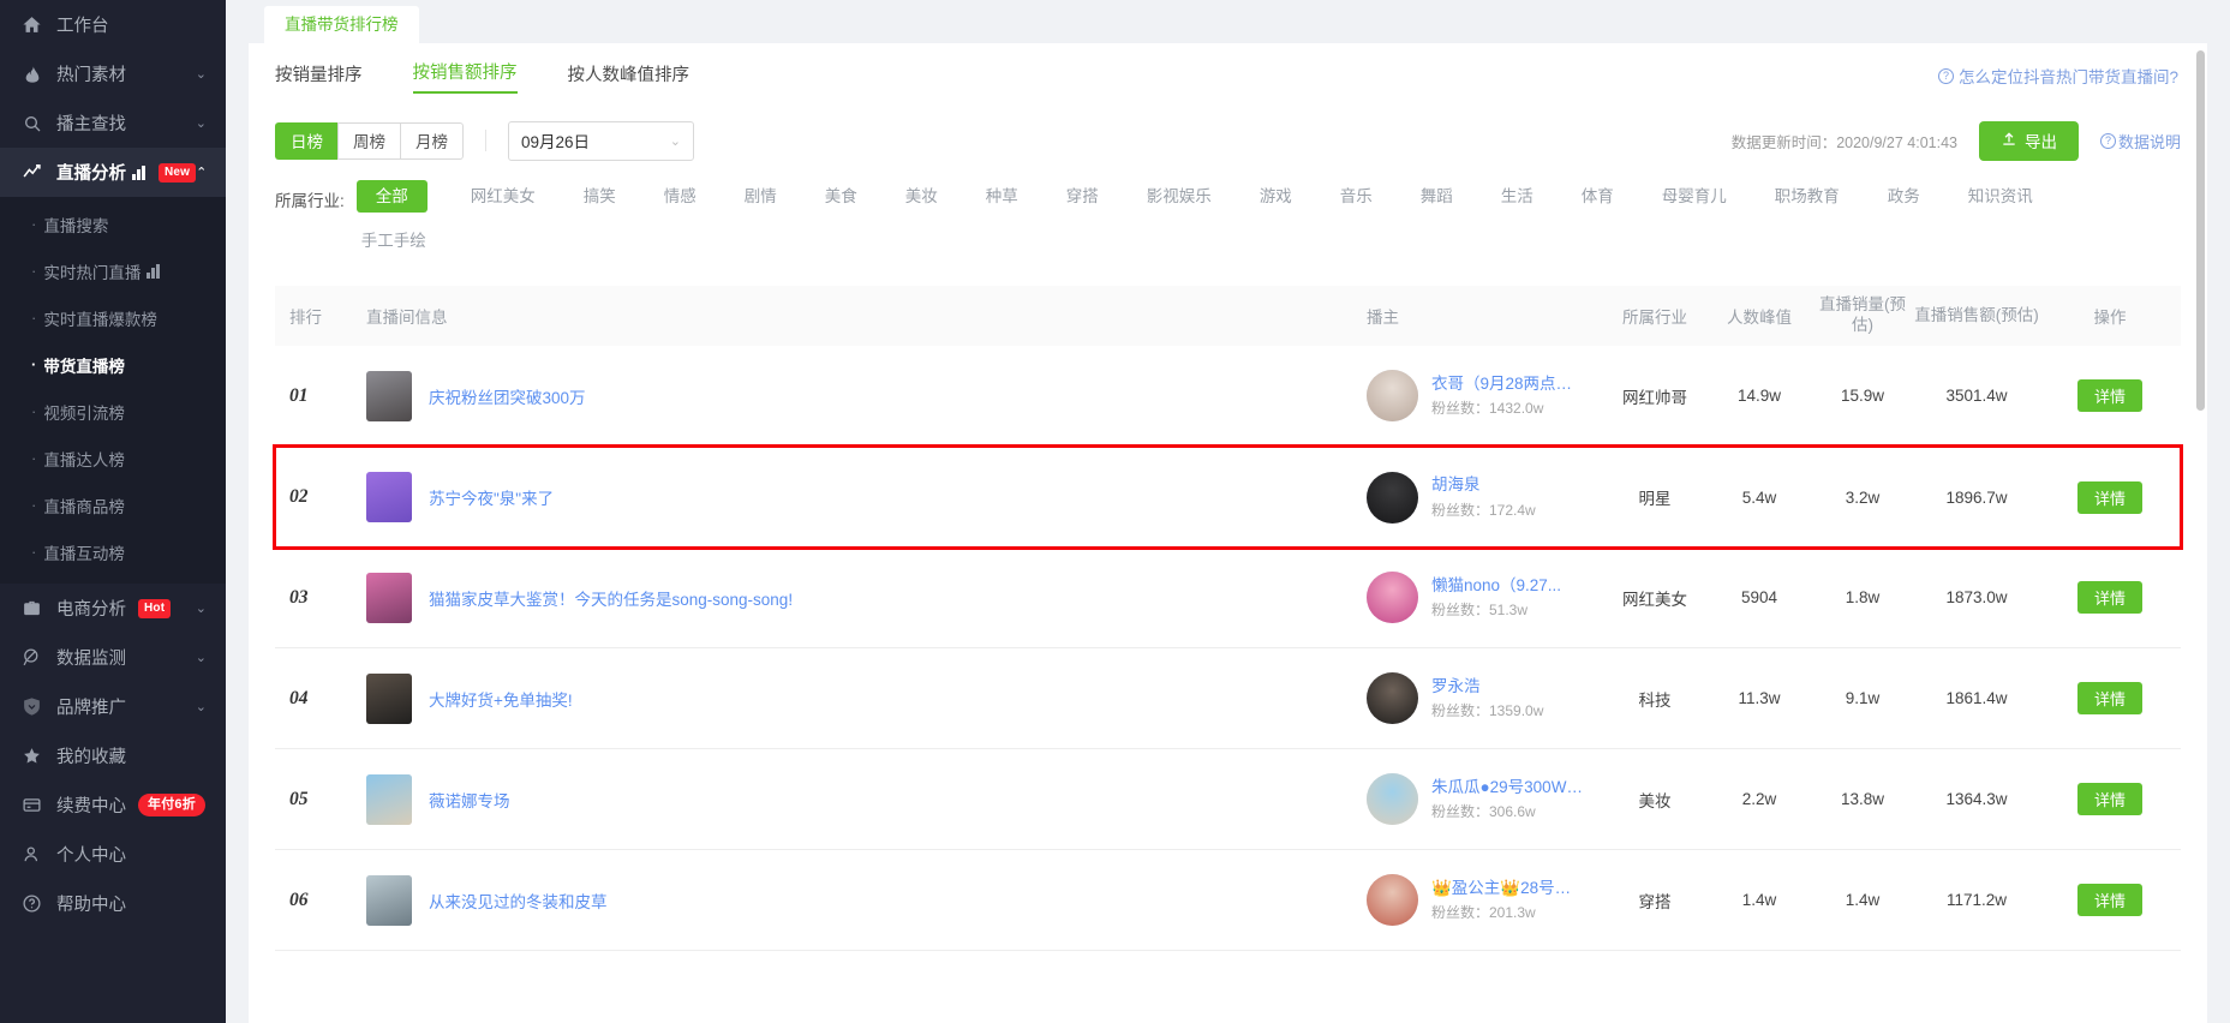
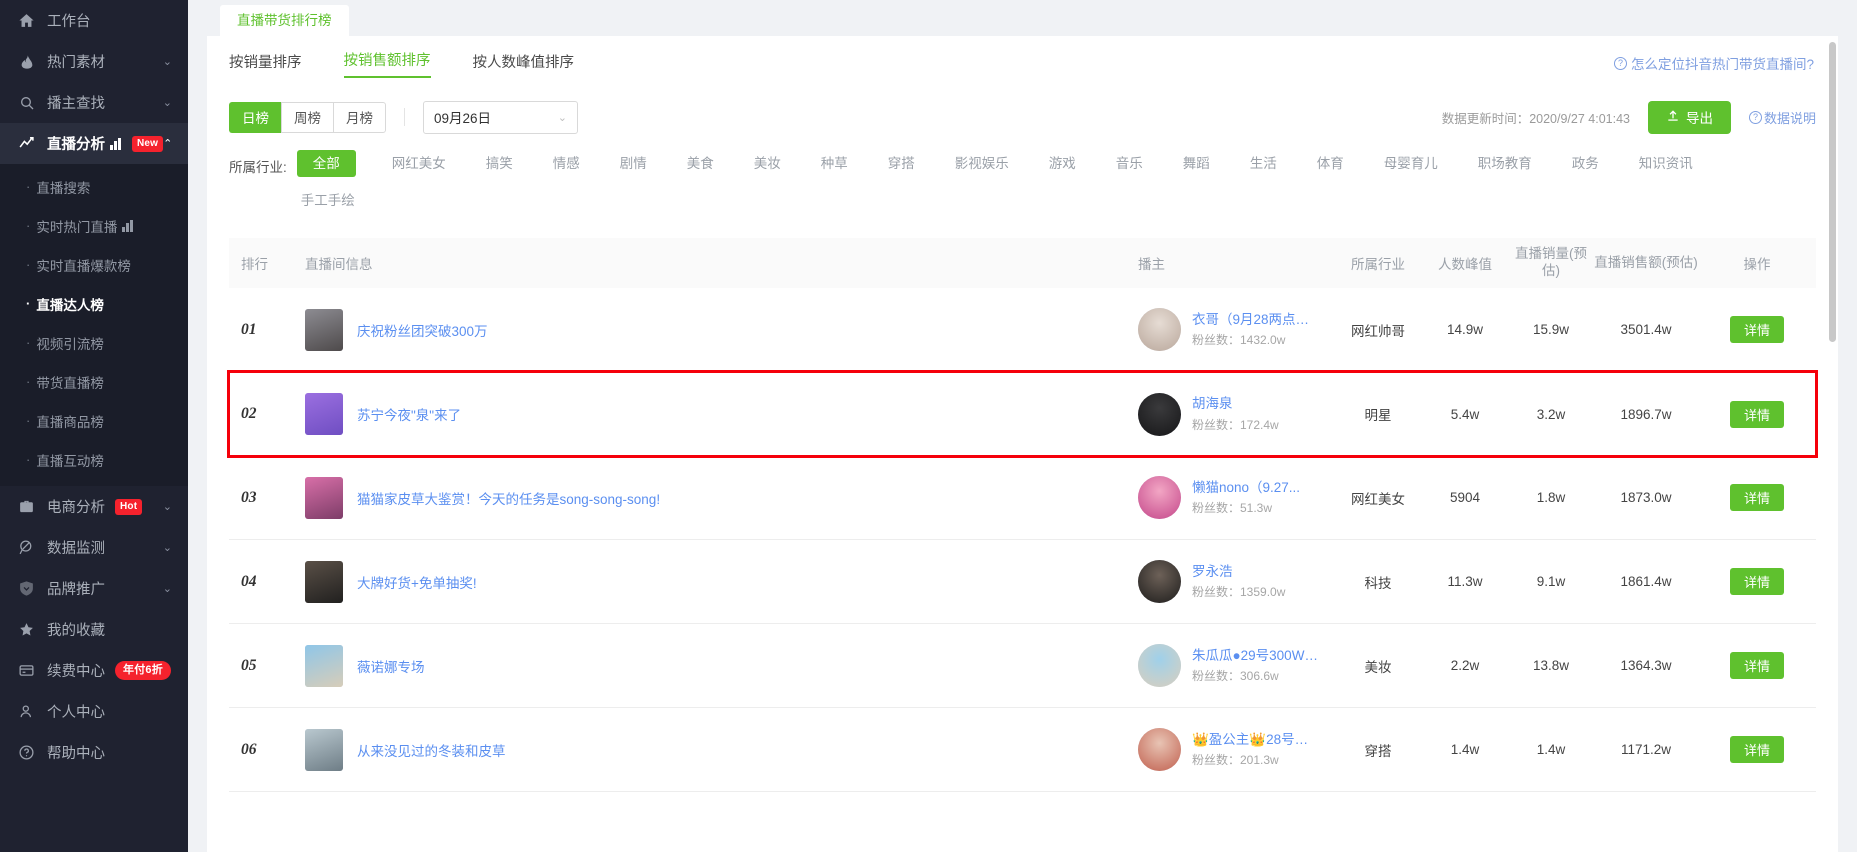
  工作台
  热门素材
  ⌄
  播主查找
  ⌄
  直播分析
  New
  ⌃
  ·
  直播搜索
  ·
  实时热门直播
  ·
  实时直播爆款榜
  ·
- 带货直播榜
+ 直播达人榜
  ·
  视频引流榜
  ·
- 直播达人榜
+ 带货直播榜
  ·
  直播商品榜
  ·
  直播互动榜
  电商分析
  Hot
  ⌄
  数据监测
  ⌄
  品牌推广
  ⌄
  我的收藏
  续费中心
  年付6折
  个人中心
  帮助中心
  直播带货排行榜
  按销量排序
  按销售额排序
  按人数峰值排序
  ?
  怎么定位抖音热门带货直播间?
  日榜
  周榜
  月榜
  09月26日
  ⌄
  数据更新时间：2020/9/27 4:01:43
  导出
  ?
  数据说明
  所属行业:
  全部
  网红美女
  搞笑
  情感
  剧情
  美食
  美妆
  种草
  穿搭
  影视娱乐
  游戏
  音乐
  舞蹈
  生活
  体育
  母婴育儿
  职场教育
  政务
  知识资讯
  手工手绘
  排行
  直播间信息
  播主
  所属行业
  人数峰值
  直播销量(预估)
  直播销售额(预估)
  操作
  01
  庆祝粉丝团突破300万
  衣哥（9月28两点马克
  粉丝数：1432.0w
  网红帅哥
  14.9w
  15.9w
  3501.4w
  详情
  02
  苏宁今夜"泉"来了
  胡海泉
  粉丝数：172.4w
  明星
  5.4w
  3.2w
  1896.7w
  详情
  03
  猫猫家皮草大鉴赏！今天的任务是song-song-song!
  懒猫nono（9.27...
  粉丝数：51.3w
  网红美女
  5904
  1.8w
  1873.0w
  详情
  04
  大牌好货+免单抽奖!
  罗永浩
  粉丝数：1359.0w
  科技
  11.3w
  9.1w
  1861.4w
  详情
  05
  薇诺娜专场
  朱瓜瓜●29号300W粉
  粉丝数：306.6w
  美妆
  2.2w
  13.8w
  1364.3w
  详情
  06
  从来没见过的冬装和皮草
  粉丝数：201.3w
  穿搭
  1.4w
  1.4w
  1171.2w
  详情
